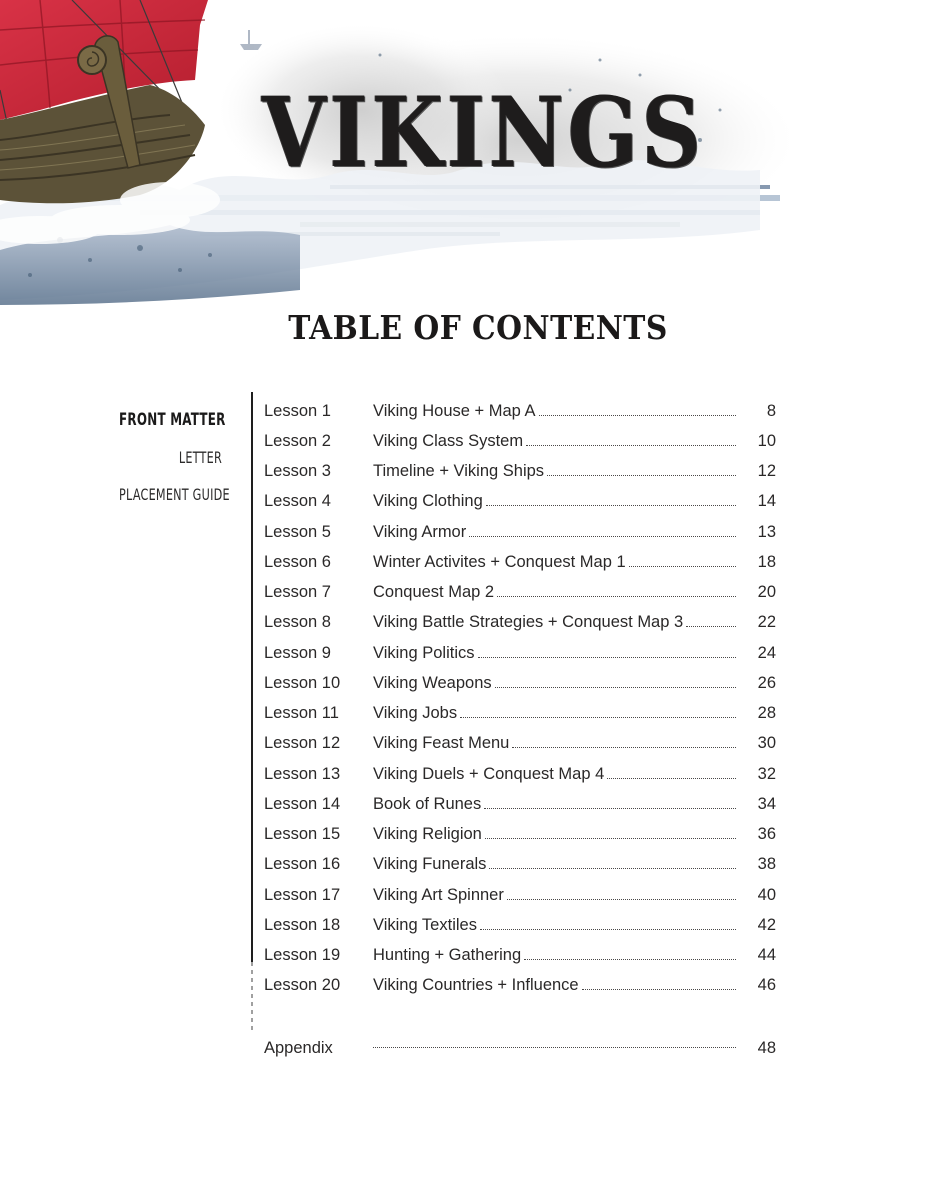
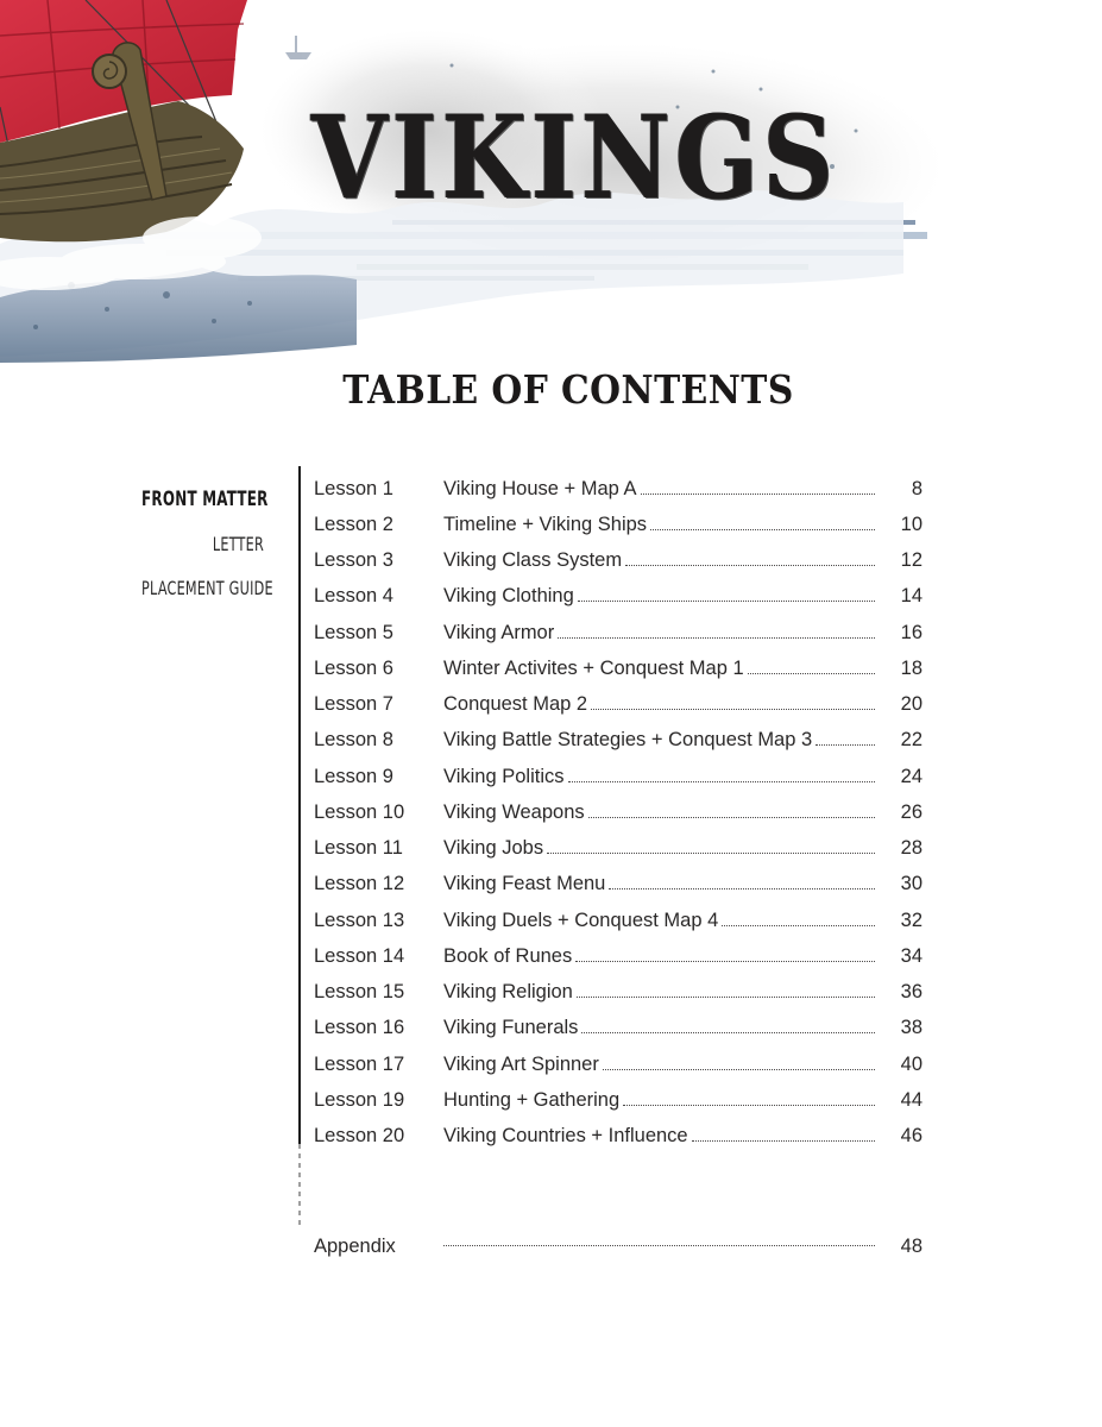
  VIKINGS
  TABLE OF CONTENTS
  FRONT MATTER
  LETTER
  PLACEMENT GUIDE
  Lesson 1
  Viking House + Map A
  8
  Lesson 2
- Viking Class System
+ Timeline + Viking Ships
  10
  Lesson 3
- Timeline + Viking Ships
+ Viking Class System
  12
  Lesson 4
  Viking Clothing
  14
  Lesson 5
  Viking Armor
- 13
+ 16
  Lesson 6
  Winter Activites + Conquest Map 1
  18
  Lesson 7
  Conquest Map 2
  20
  Lesson 8
  Viking Battle Strategies + Conquest Map 3
  22
  Lesson 9
  Viking Politics
  24
  Lesson 10
  Viking Weapons
  26
  Lesson 11
  Viking Jobs
  28
  Lesson 12
  Viking Feast Menu
  30
  Lesson 13
  Viking Duels + Conquest Map 4
  32
  Lesson 14
  Book of Runes
  34
  Lesson 15
  Viking Religion
  36
  Lesson 16
  Viking Funerals
  38
  Lesson 17
  Viking Art Spinner
  40
- Lesson 18
- Viking Textiles
- 42
  Lesson 19
  Hunting + Gathering
  44
  Lesson 20
  Viking Countries + Influence
  46
  Appendix
  48
